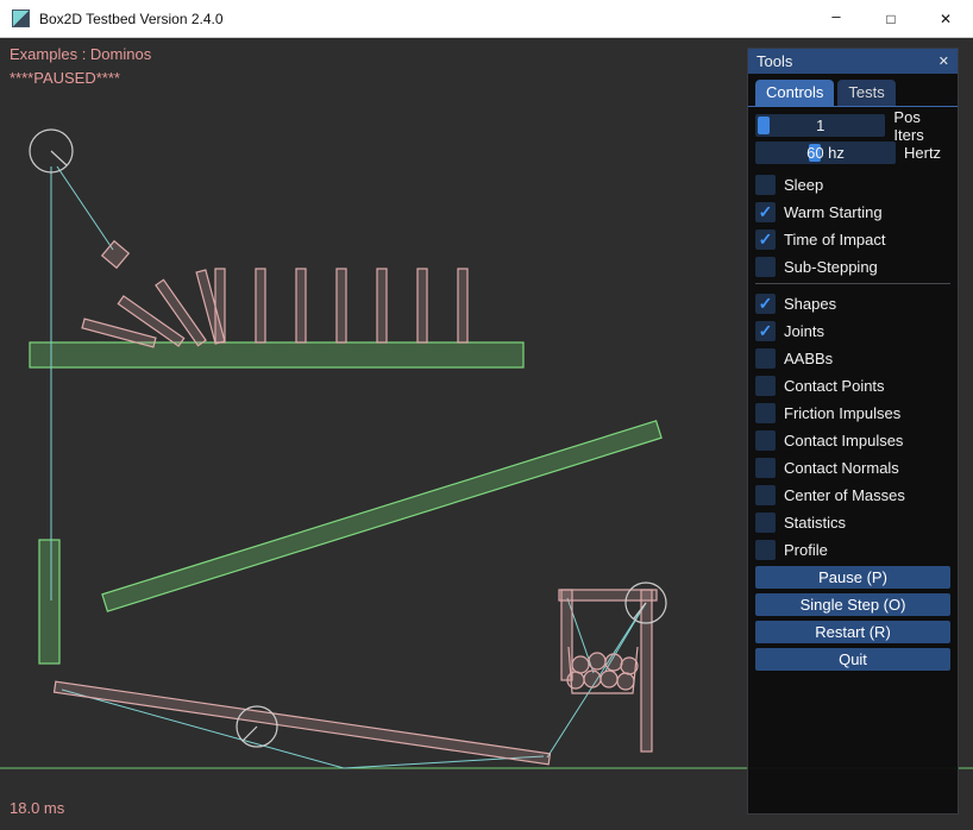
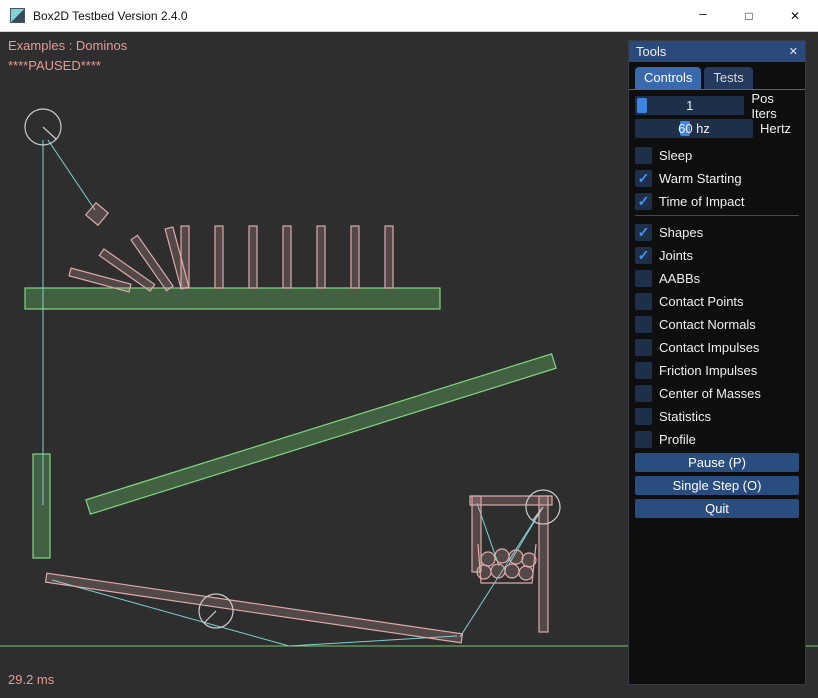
  Examples : Dominos
  ****PAUSED****
- 18.0 ms
+ 29.2 ms
  Box2D Testbed Version 2.4.0
  –
  □
  ✕
  Tools
  ✕
  Controls
  Tests
  1
  Pos Iters
  60 hz
  Hertz
  Sleep
  ✓
  Warm Starting
  ✓
  Time of Impact
- Sub-Stepping
  ✓
  Shapes
  ✓
  Joints
  AABBs
  Contact Points
- Friction Impulses
+ Contact Normals
  Contact Impulses
- Contact Normals
+ Friction Impulses
  Center of Masses
  Statistics
  Profile
  Pause (P)
  Single Step (O)
- Restart (R)
  Quit
